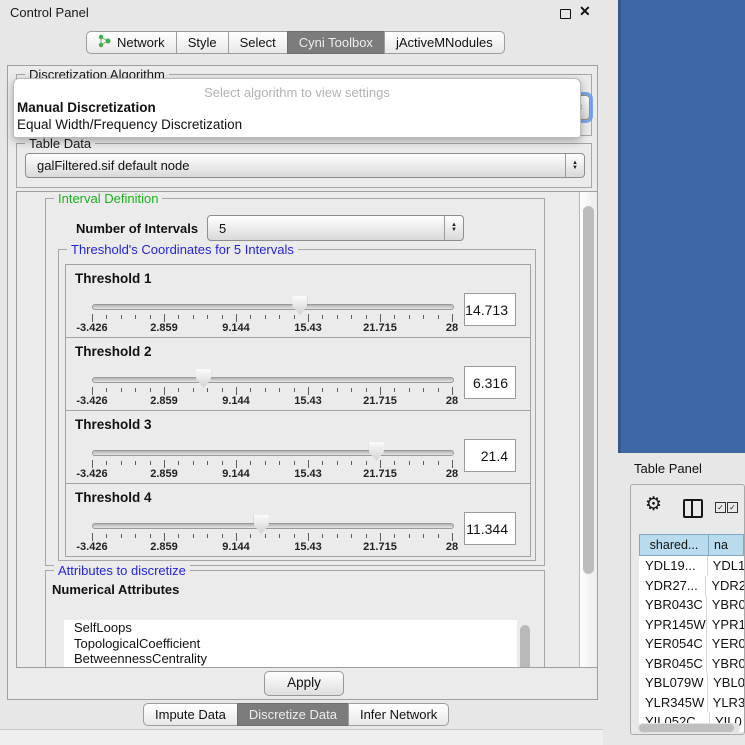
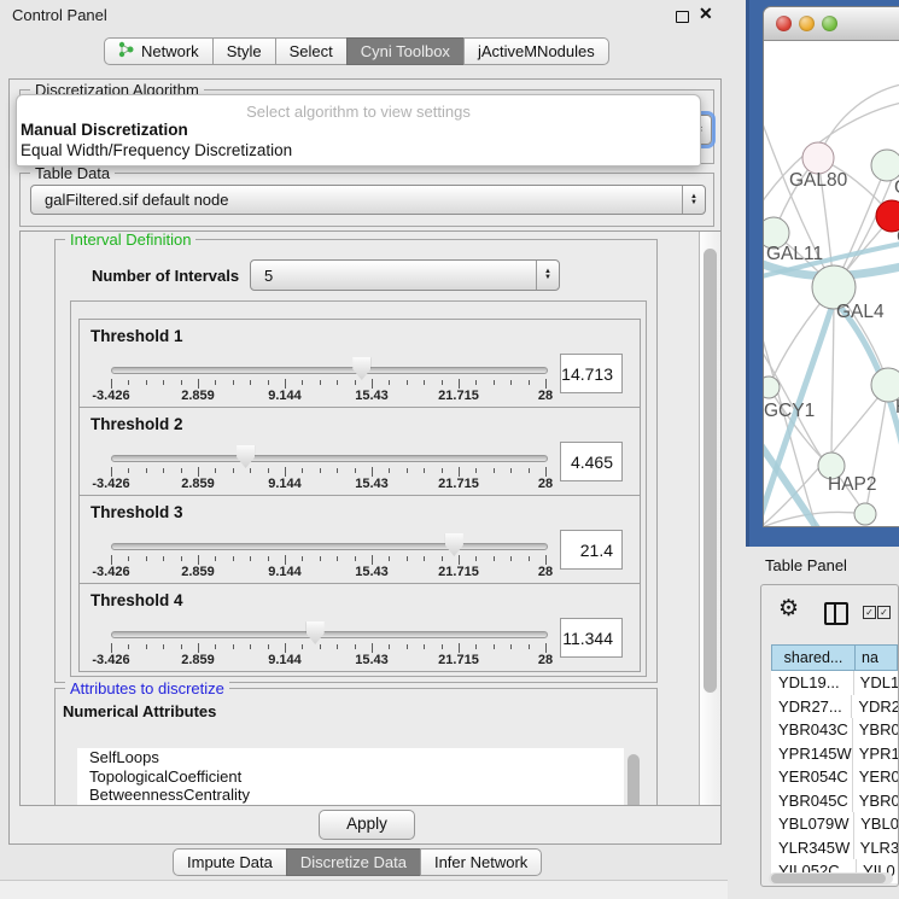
  Control Panel
  ✕
  Network
  Style
  Select
  Cyni Toolbox
  jActiveMNodules
  Discretization Algorithm
  Select algorithm to view settings
  Manual Discretization
  Equal Width/Frequency Discretization
  Table Data
  galFiltered.sif default node
  Interval Definition
  Number of Intervals
  5
- Threshold's Coordinates for 5 Intervals
  Threshold 1
  -3.426
  2.859
  9.144
  15.43
  21.715
  28
  14.713
  Threshold 2
  -3.426
  2.859
  9.144
  15.43
  21.715
  28
- 6.316
+ 4.465
  Threshold 3
  -3.426
  2.859
  9.144
  15.43
  21.715
  28
  21.4
  Threshold 4
  -3.426
  2.859
  9.144
  15.43
  21.715
  28
  11.344
  Attributes to discretize
  Numerical Attributes
  SelfLoops
  TopologicalCoefficient
  BetweennessCentrality
  Apply
  Impute Data
  Discretize Data
  Infer Network
+ GAL80
+ GAL11
+ GAL4
+ GCY1
+ HAP2
  Table Panel
  ⚙
  ✓
  ✓
  shared...
  na
  YDL19...
  YDL1
  YDR27...
  YDR2
  YBR043C
  YBR0
  YPR145W
  YPR1
  YER054C
  YER0
  YBR045C
  YBR0
  YBL079W
  YBL0
  YLR345W
  YLR3
  YIL052C
  YIL0
